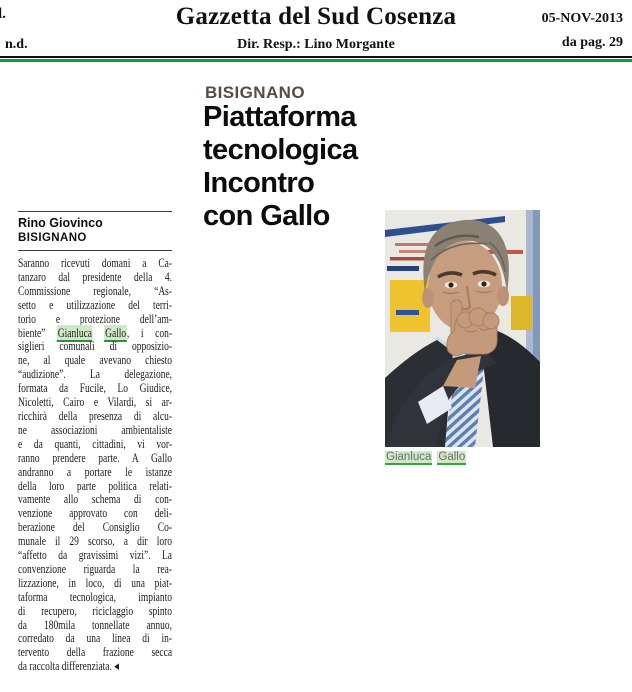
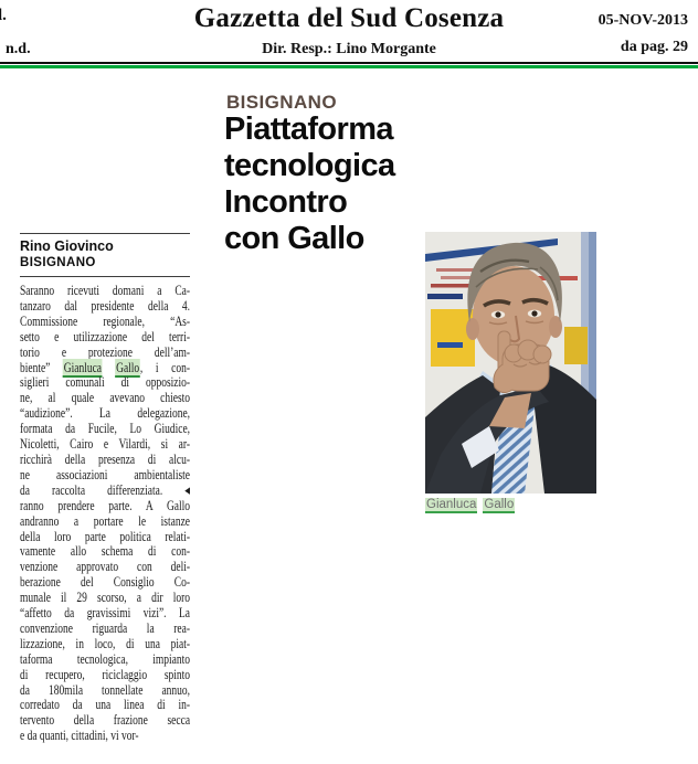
  l.
  Gazzetta del Sud Cosenza
  05-NOV-2013
  n.d.
  Dir. Resp.: Lino Morgante
  da pag. 29
  BISIGNANO
  Piattaforma
  tecnologica
  Incontro
  con Gallo
  Rino Giovinco
  BISIGNANO
  Saranno ricevuti domani a Ca-
  tanzaro dal presidente della 4.
  Commissione regionale, “As-
  setto e utilizzazione del terri-
  torio e protezione dell’am-
  biente” Gianluca Gallo, i con-
  siglieri comunali di opposizio-
  ne, al quale avevano chiesto
  “audizione”. La delegazione,
  formata da Fucile, Lo Giudice,
  Nicoletti, Cairo e Vilardi, si ar-
  ricchirà della presenza di alcu-
  ne associazioni ambientaliste
- e da quanti, cittadini, vi vor-
+ da raccolta differenziata. ◂
  ranno prendere parte. A Gallo
  andranno a portare le istanze
  della loro parte politica relati-
  vamente allo schema di con-
  venzione approvato con deli-
  berazione del Consiglio Co-
  munale il 29 scorso, a dir loro
  “affetto da gravissimi vizi”. La
  convenzione riguarda la rea-
  lizzazione, in loco, di una piat-
  taforma tecnologica, impianto
  di recupero, riciclaggio spinto
  da 180mila tonnellate annuo,
  corredato da una linea di in-
  tervento della frazione secca
- da raccolta differenziata. ◂
+ e da quanti, cittadini, vi vor-
  Gianluca Gallo
